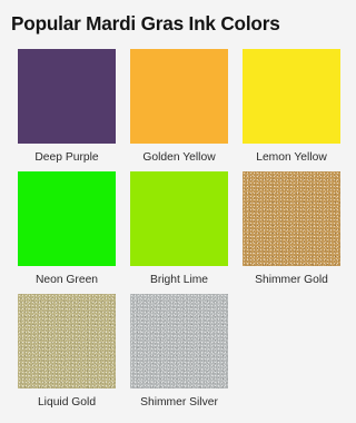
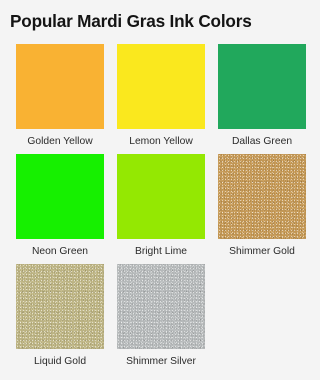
  Popular Mardi Gras Ink Colors
- Deep Purple
  Golden Yellow
  Lemon Yellow
+ Dallas Green
  Neon Green
  Bright Lime
  Shimmer Gold
  Liquid Gold
  Shimmer Silver
